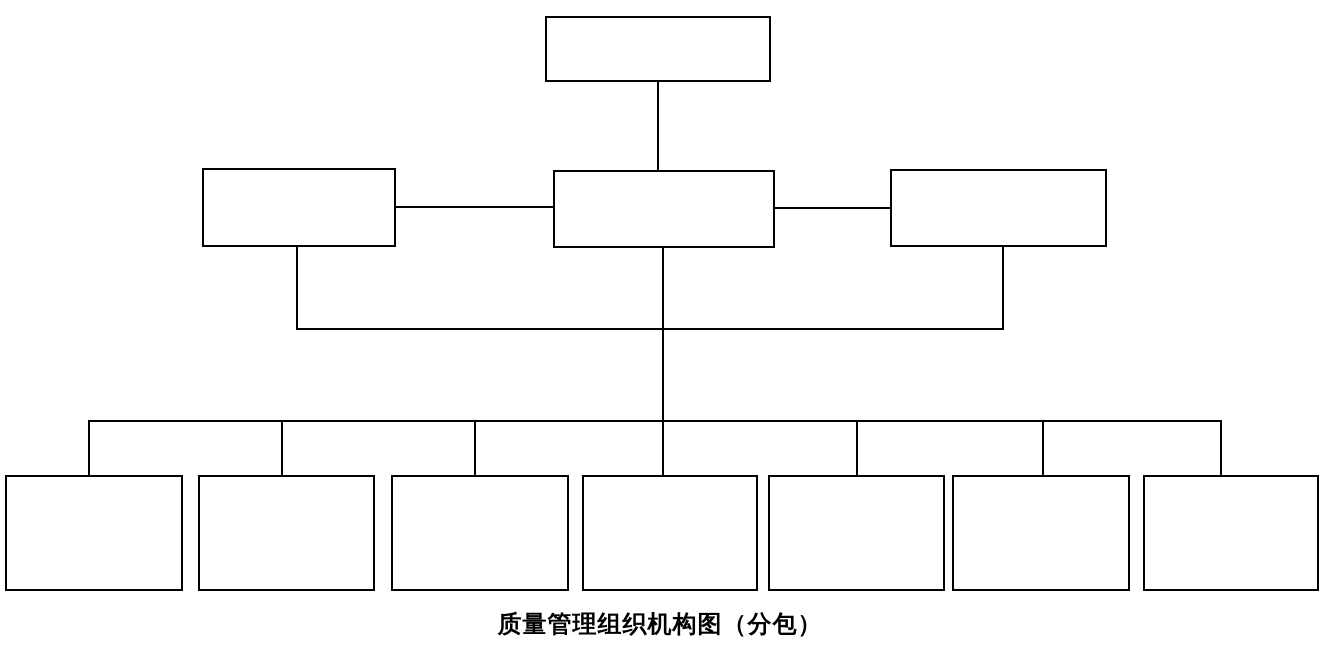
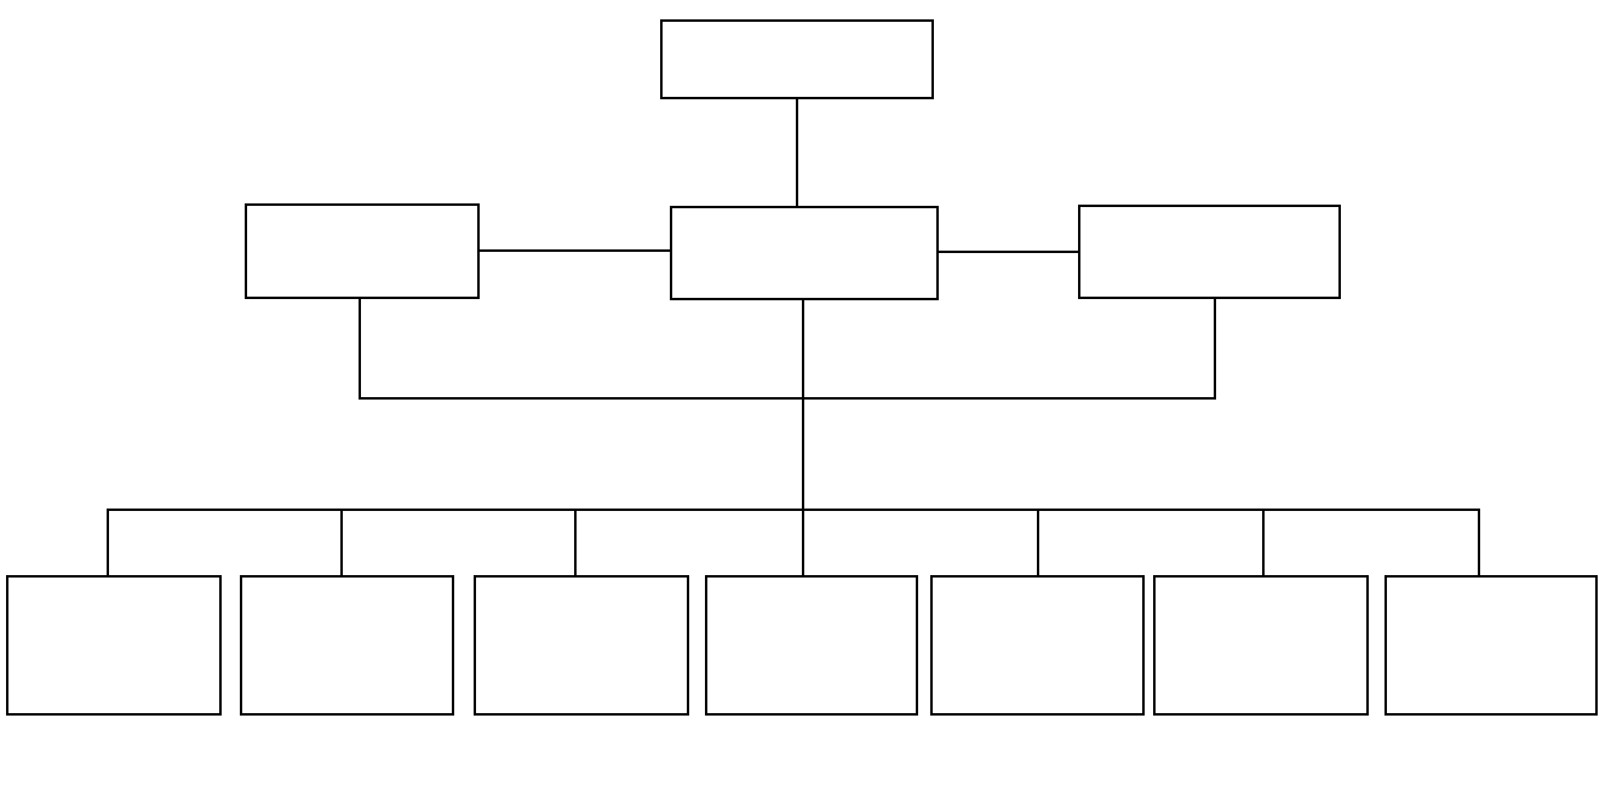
- 质量管理组织机构图（分包）
